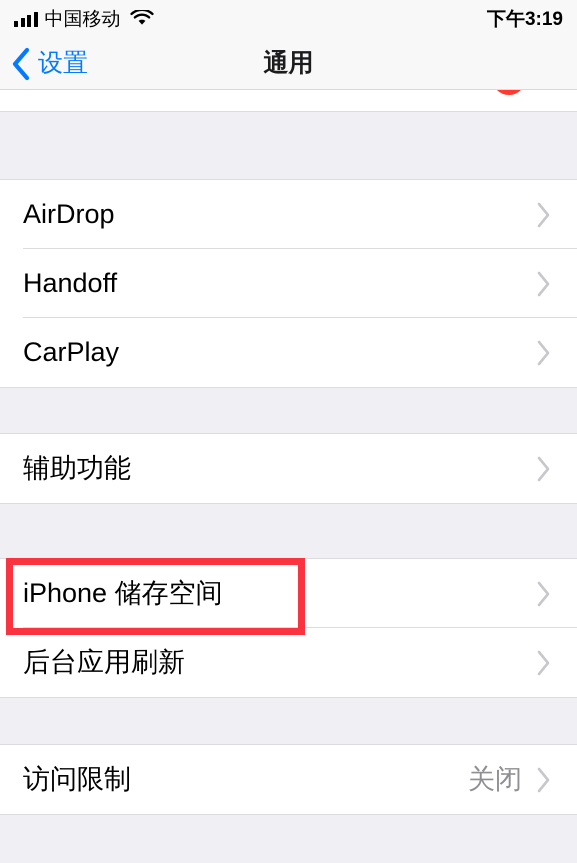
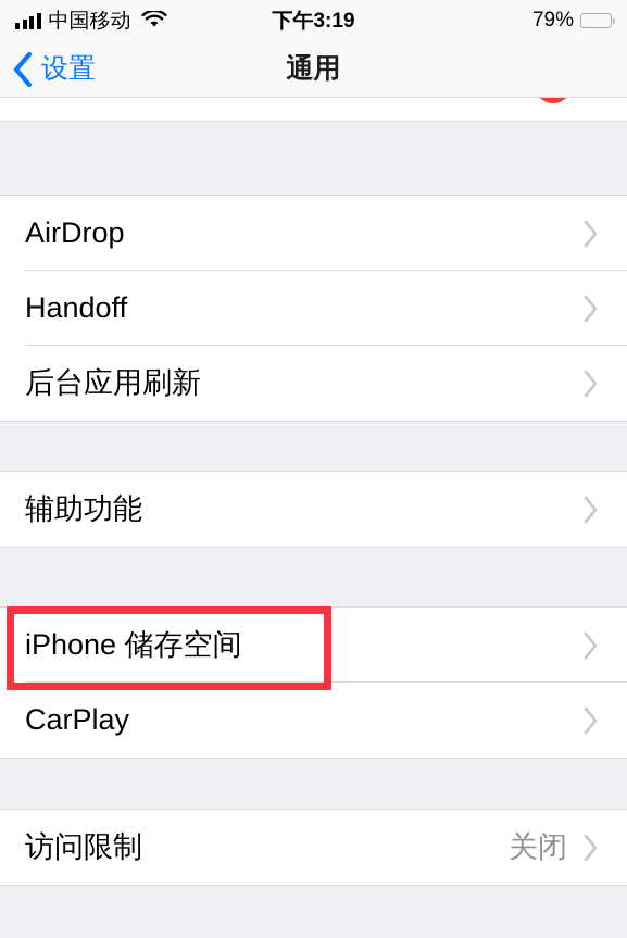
  中国移动
  下午3:19
+ 79%
  设置
  通用
  AirDrop
  Handoff
- CarPlay
+ 后台应用刷新
  辅助功能
  iPhone 储存空间
- 后台应用刷新
+ CarPlay
  访问限制
  关闭
